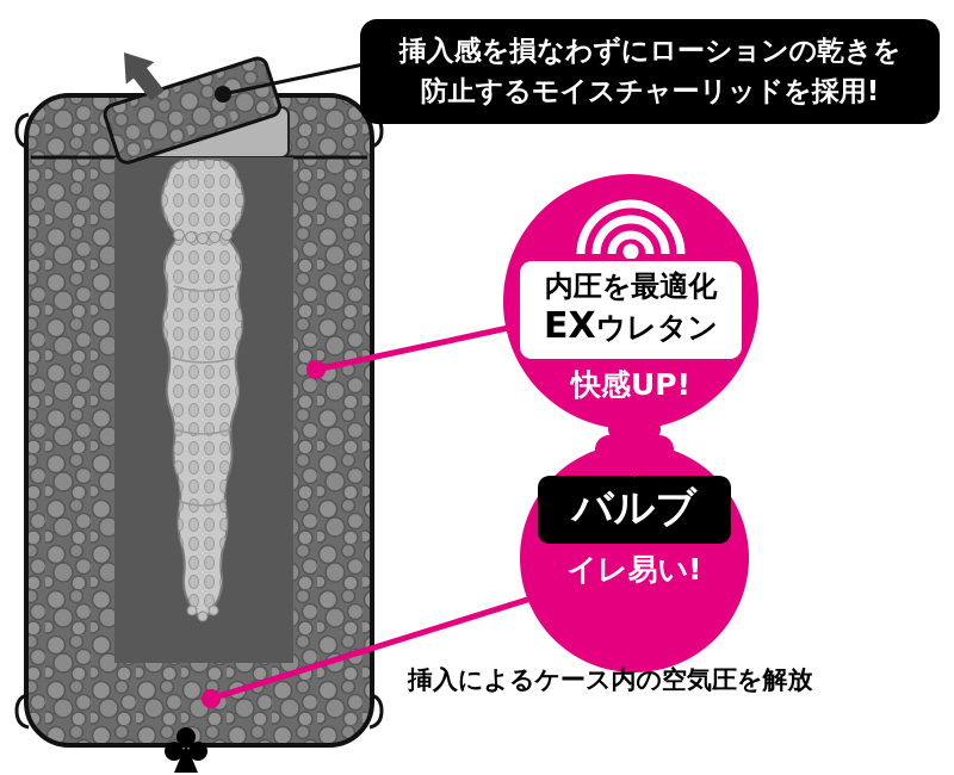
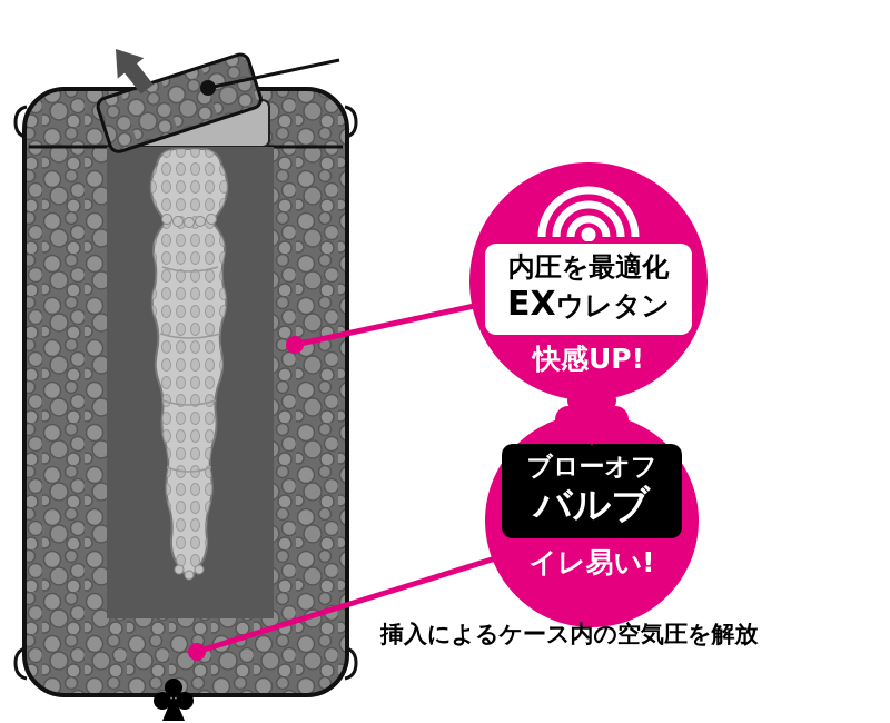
- 挿入感を損なわずにローションの乾きを
- 防止するモイスチャーリッドを採用!
  内圧を最適化
  EXウレタン
  快感UP!
+ ブローオフ
  バルブ
  イレ易い!
  挿入によるケース内の空気圧を解放
